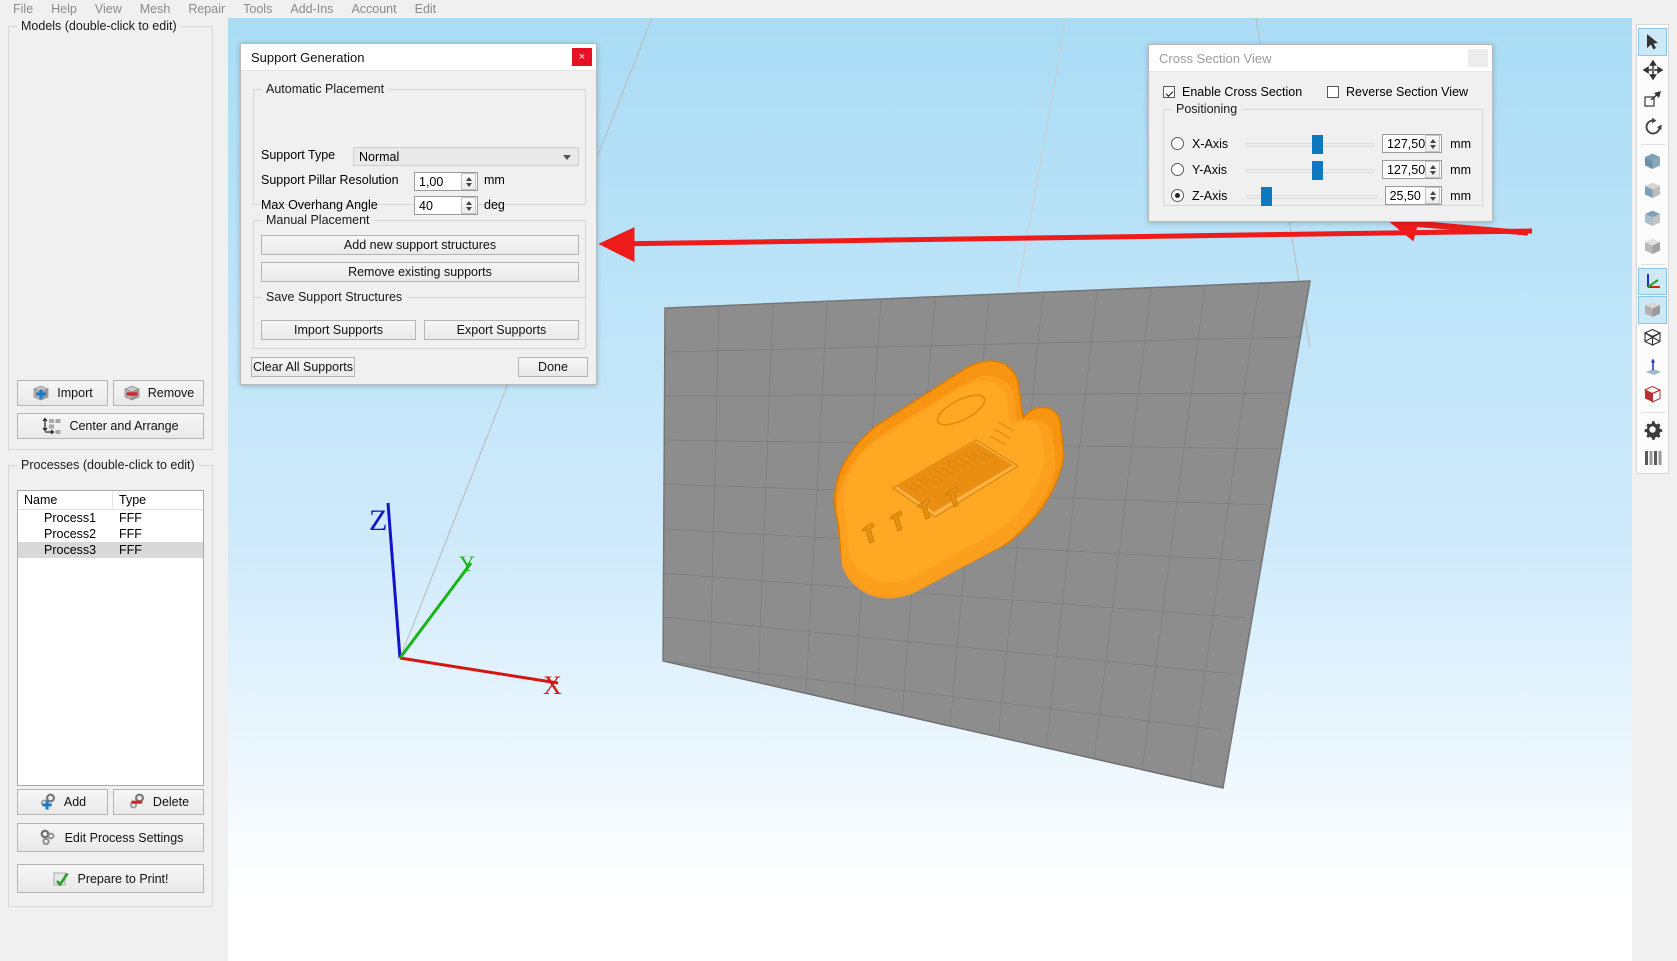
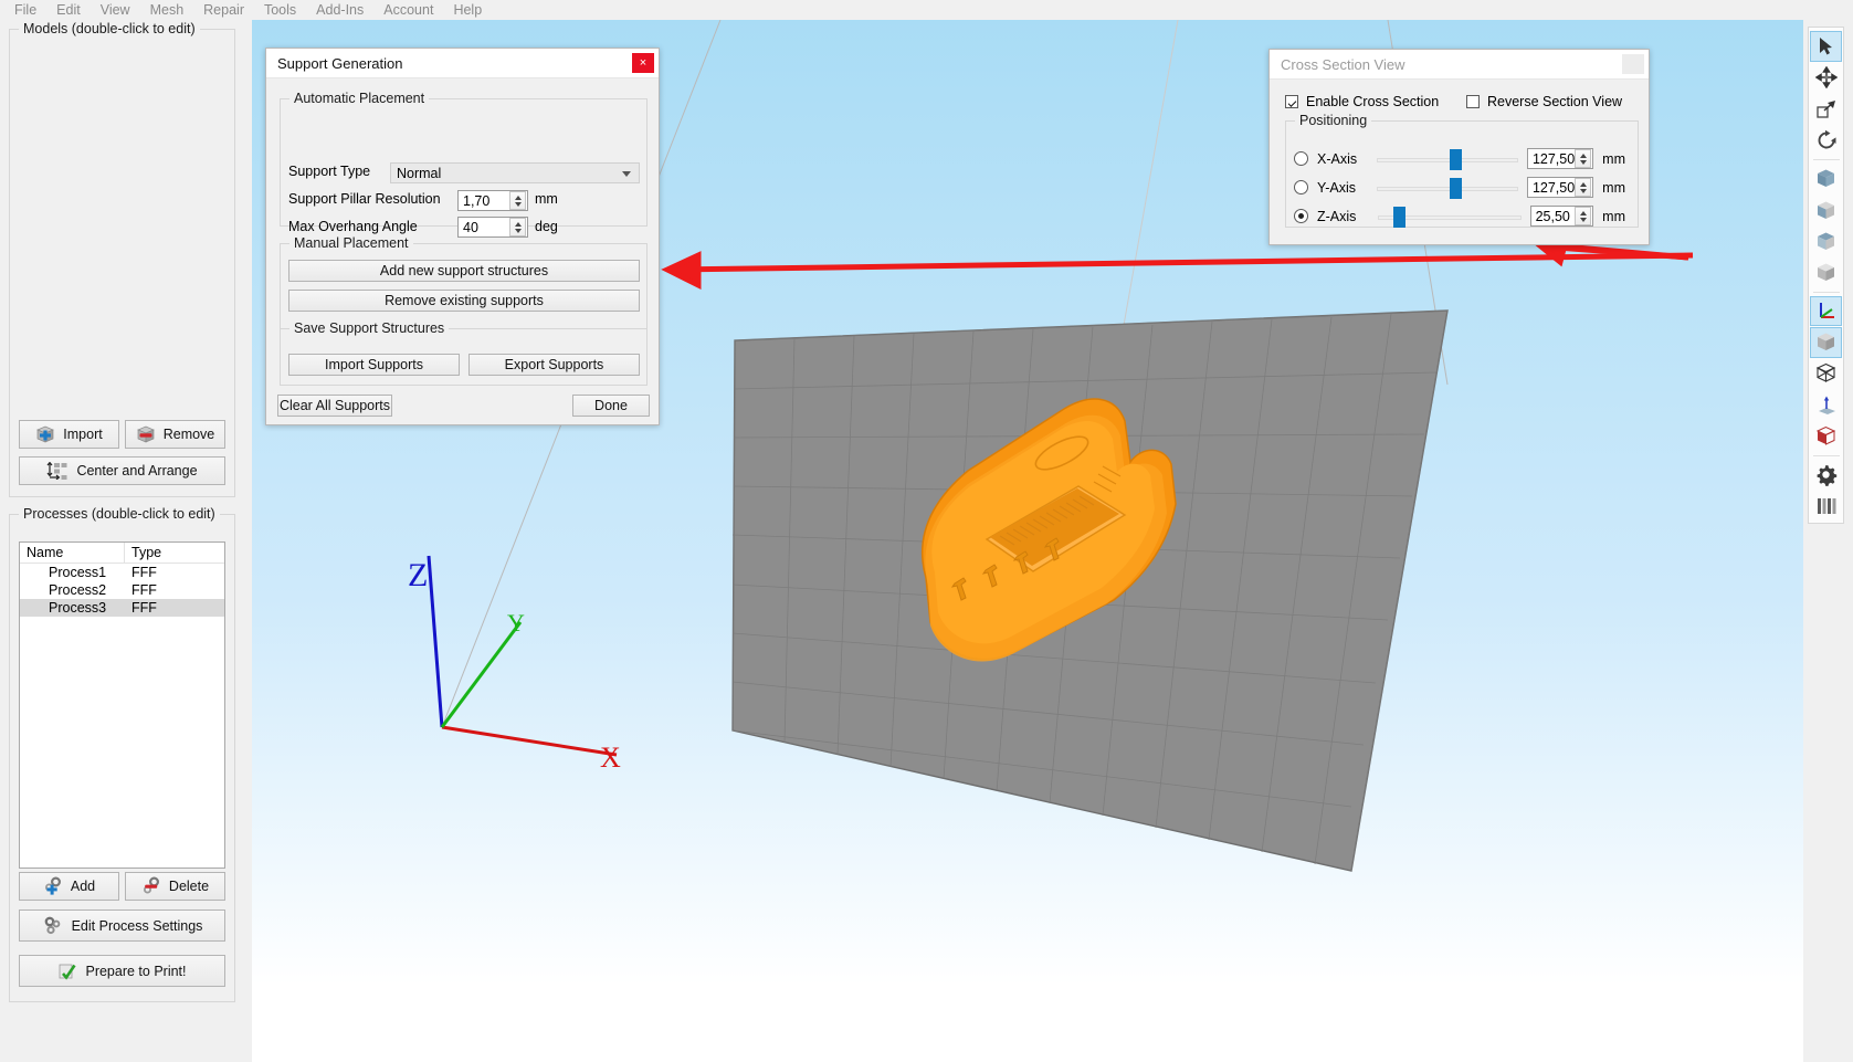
  File
- Help
+ Edit
  View
  Mesh
  Repair
  Tools
  Add-Ins
  Account
- Edit
+ Help
  Models (double-click to edit)
  Import
  Remove
  Center and Arrange
  Processes (double-click to edit)
  Name
  Type
  Process1
  FFF
  Process2
  FFF
  Process3
  FFF
  Add
  Delete
  Edit Process Settings
  Prepare to Print!
  Z
  Y
  X
  Support Generation
  ×
  Automatic Placement
  Support Type
  Normal
  Support Pillar Resolution
- 1,00
+ 1,70
  mm
  Max Overhang Angle
  40
  deg
  Manual Placement
  Add new support structures
  Remove existing supports
  Save Support Structures
  Import Supports
  Export Supports
  Clear All Supports
  Done
  Cross Section View
  Enable Cross Section
  Reverse Section View
  Positioning
  X-Axis
  127,50
  mm
  Y-Axis
  127,50
  mm
  Z-Axis
  25,50
  mm
